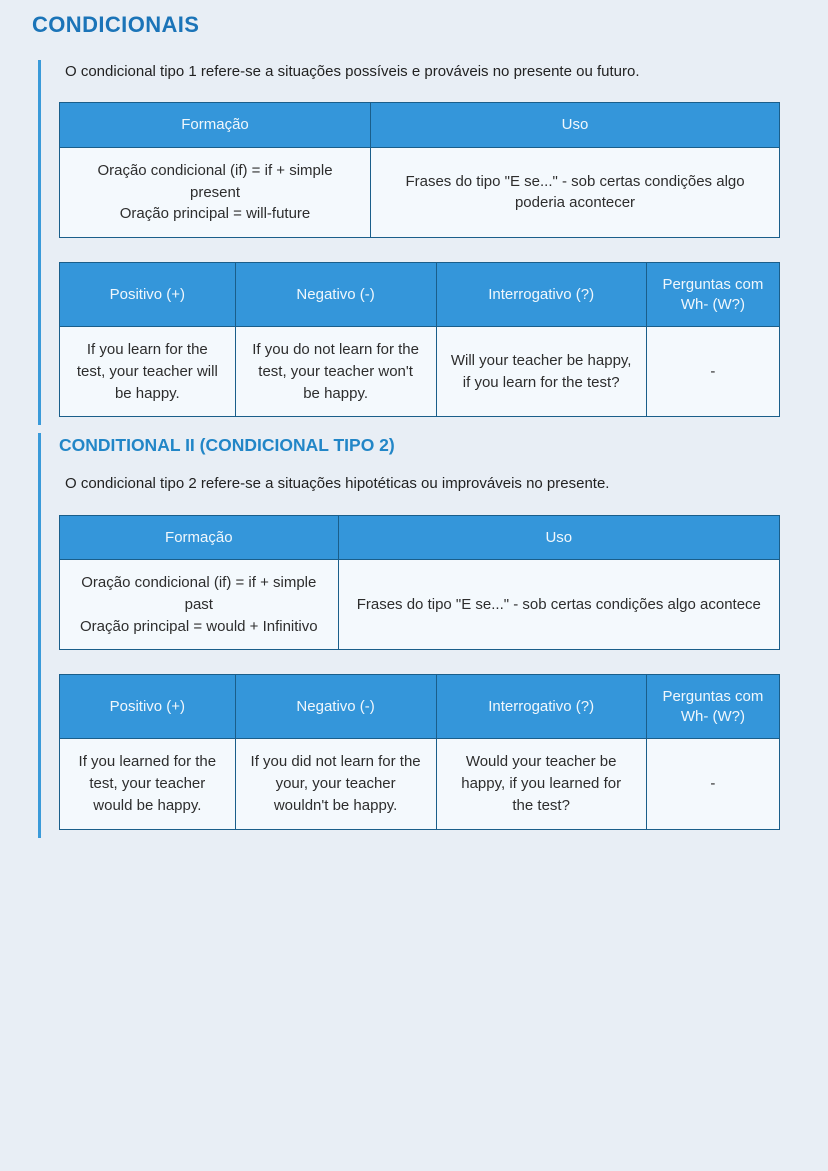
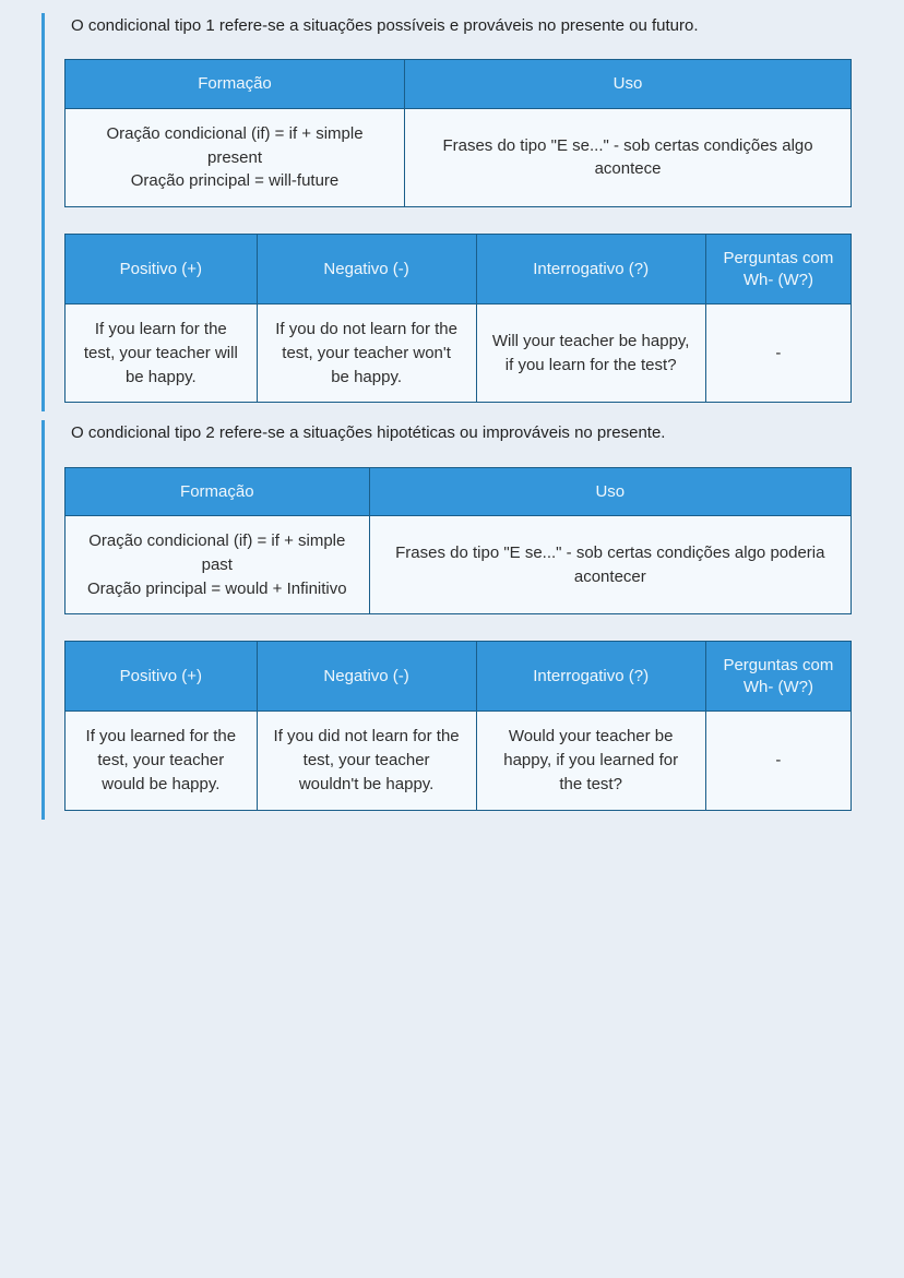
- CONDICIONAIS
  O condicional tipo 1 refere-se a situações possíveis e prováveis no presente ou futuro.
  Formação	Uso
- Oração condicional (if) = if + simple present Oração principal = will-future	Frases do tipo "E se..." - sob certas condições algo poderia acontecer
+ Oração condicional (if) = if + simple present Oração principal = will-future	Frases do tipo "E se..." - sob certas condições algo acontece
  Positivo (+)	Negativo (-)	Interrogativo (?)	Perguntas com Wh- (W?)
  If you learn for the test, your teacher will be happy.	If you do not learn for the test, your teacher won't be happy.	Will your teacher be happy, if you learn for the test?	-
- CONDITIONAL II (CONDICIONAL TIPO 2)
  O condicional tipo 2 refere-se a situações hipotéticas ou improváveis no presente.
  Formação	Uso
- Oração condicional (if) = if + simple past Oração principal = would + Infinitivo	Frases do tipo "E se..." - sob certas condições algo acontece
+ Oração condicional (if) = if + simple past Oração principal = would + Infinitivo	Frases do tipo "E se..." - sob certas condições algo poderia acontecer
  Positivo (+)	Negativo (-)	Interrogativo (?)	Perguntas com Wh- (W?)
- If you learned for the test, your teacher would be happy.	If you did not learn for the your, your teacher wouldn't be happy.	Would your teacher be happy, if you learned for the test?	-
+ If you learned for the test, your teacher would be happy.	If you did not learn for the test, your teacher wouldn't be happy.	Would your teacher be happy, if you learned for the test?	-
